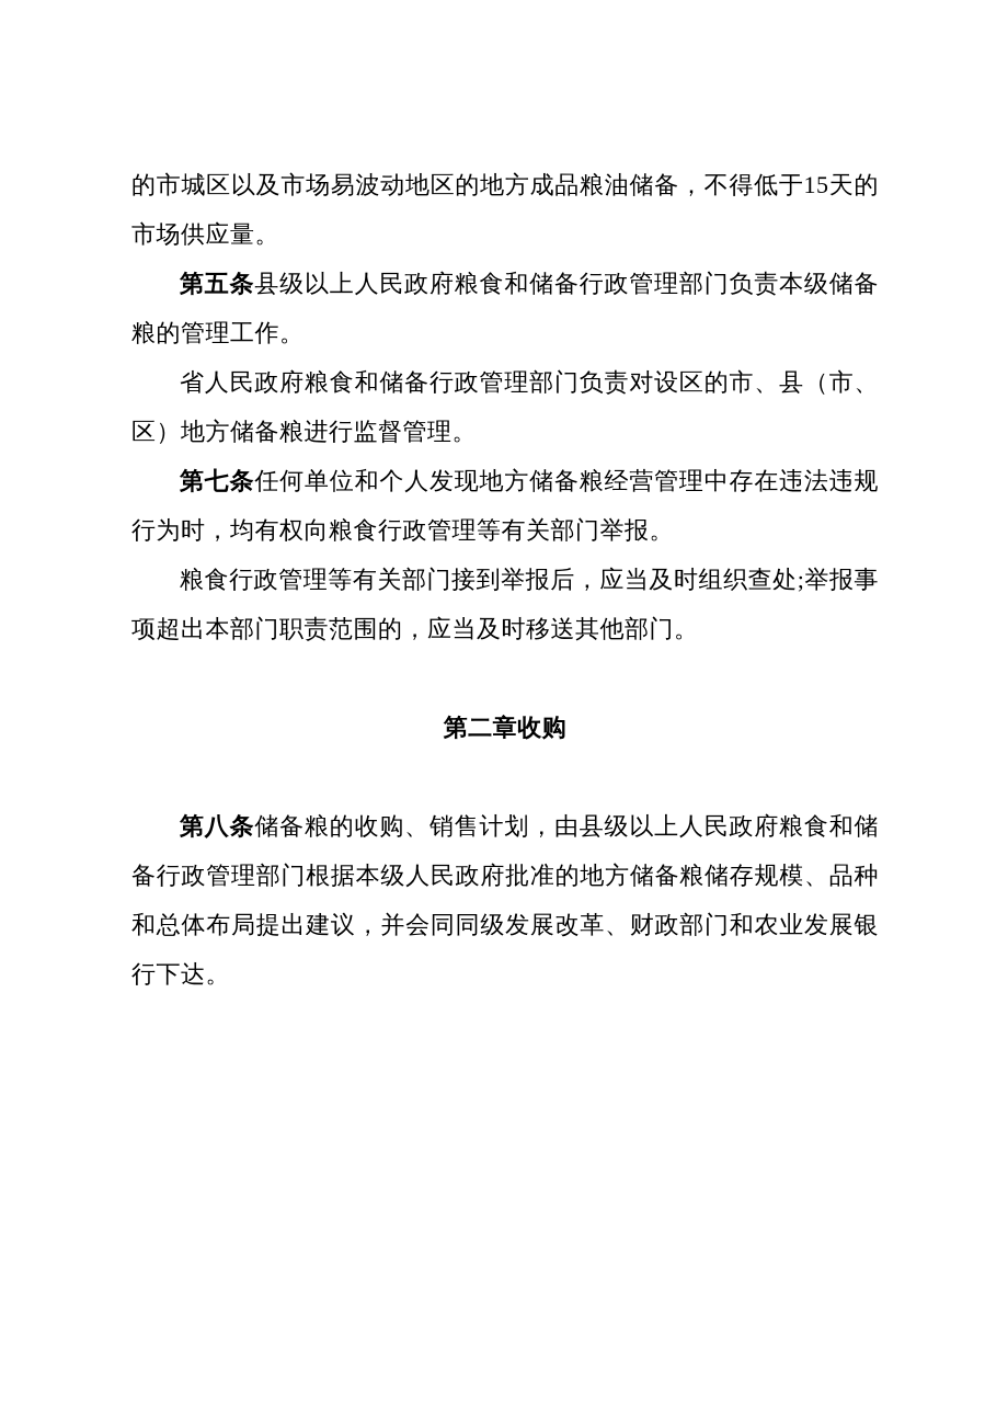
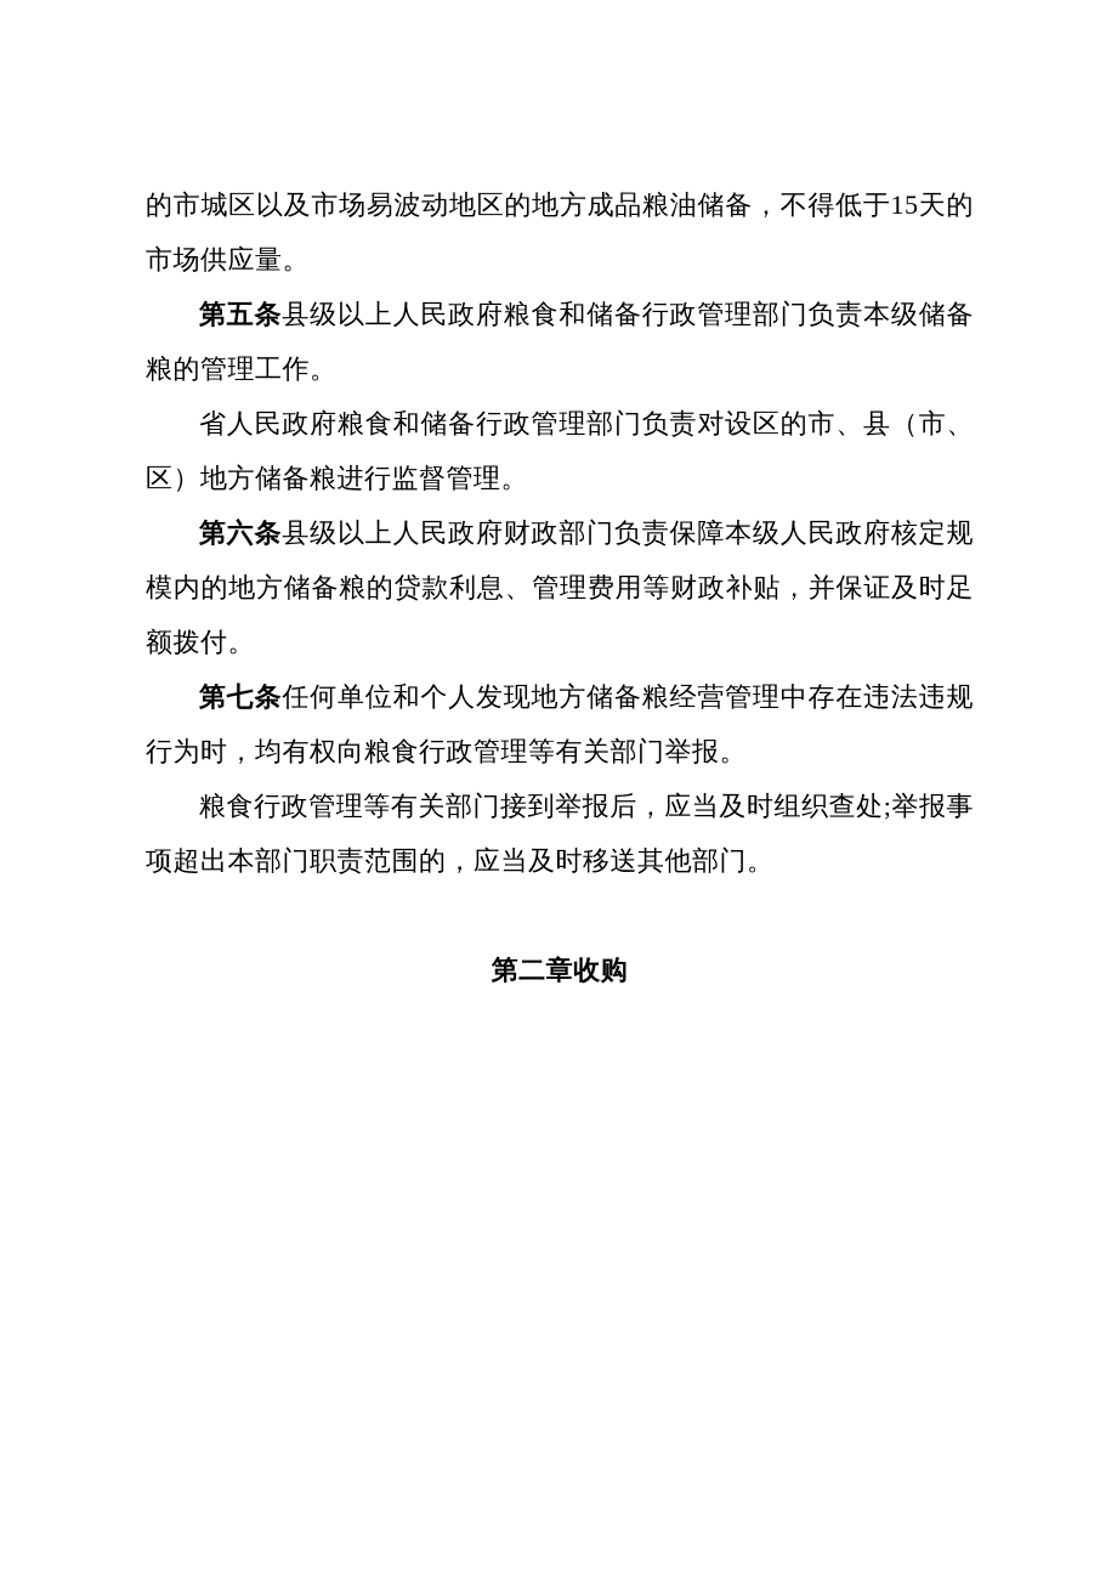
  的市城区以及市场易波动地区的地方成品粮油储备，不得低于15天的市场供应量。
  第五条县级以上人民政府粮食和储备行政管理部门负责本级储备粮的管理工作。
  省人民政府粮食和储备行政管理部门负责对设区的市、县（市、区）地方储备粮进行监督管理。
+ 第六条县级以上人民政府财政部门负责保障本级人民政府核定规模内的地方储备粮的贷款利息、管理费用等财政补贴，并保证及时足额拨付。
  第七条任何单位和个人发现地方储备粮经营管理中存在违法违规行为时，均有权向粮食行政管理等有关部门举报。
  粮食行政管理等有关部门接到举报后，应当及时组织查处;举报事项超出本部门职责范围的，应当及时移送其他部门。
  第二章收购
- 第八条储备粮的收购、销售计划，由县级以上人民政府粮食和储备行政管理部门根据本级人民政府批准的地方储备粮储存规模、品种和总体布局提出建议，并会同同级发展改革、财政部门和农业发展银行下达。
